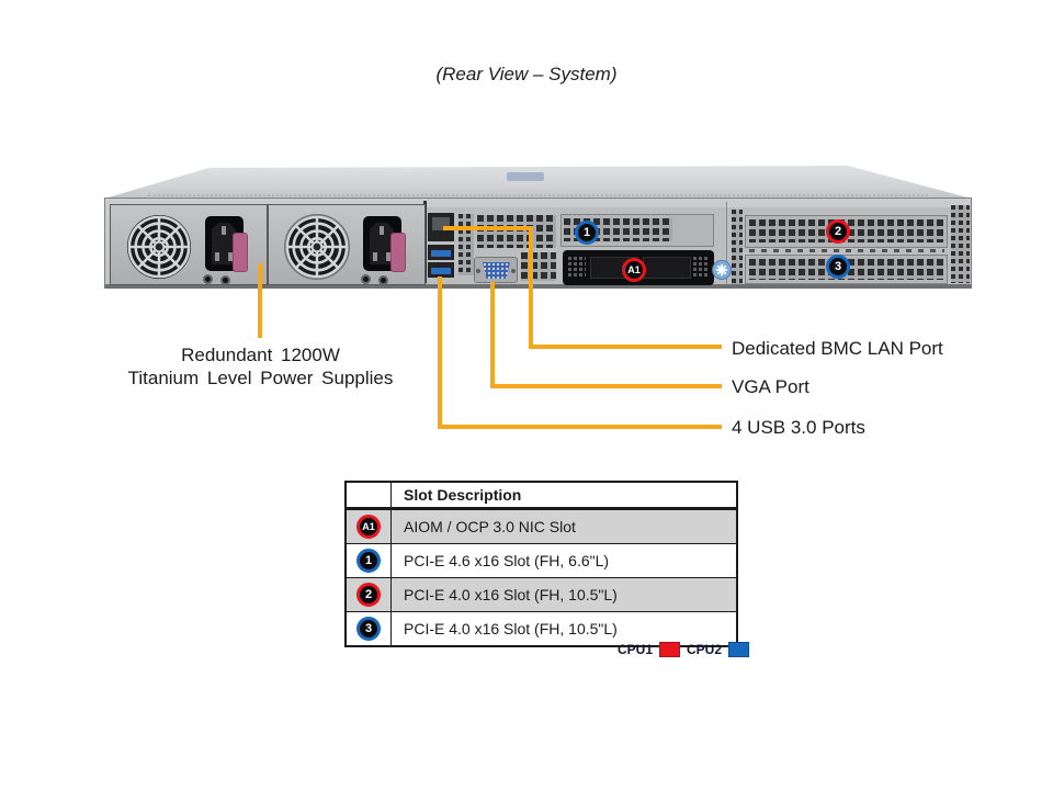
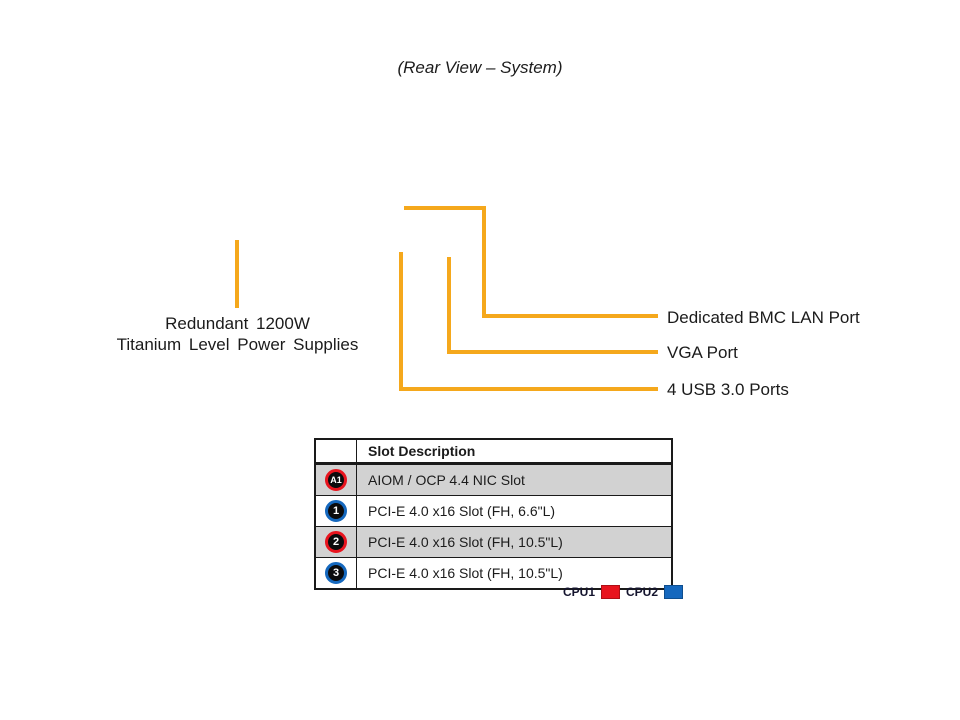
  (Rear View – System)
- 1
- 2
- 3
- A1
  Redundant 1200W
  Titanium Level Power Supplies
  Dedicated BMC LAN Port
  VGA Port
  4 USB 3.0 Ports
  	Slot Description
- A1	AIOM / OCP 3.0 NIC Slot
+ A1	AIOM / OCP 4.4 NIC Slot
- 1	PCI-E 4.6 x16 Slot (FH, 6.6"L)
+ 1	PCI-E 4.0 x16 Slot (FH, 6.6"L)
  2	PCI-E 4.0 x16 Slot (FH, 10.5"L)
  3	PCI-E 4.0 x16 Slot (FH, 10.5"L)
  CPU1
  CPU2
